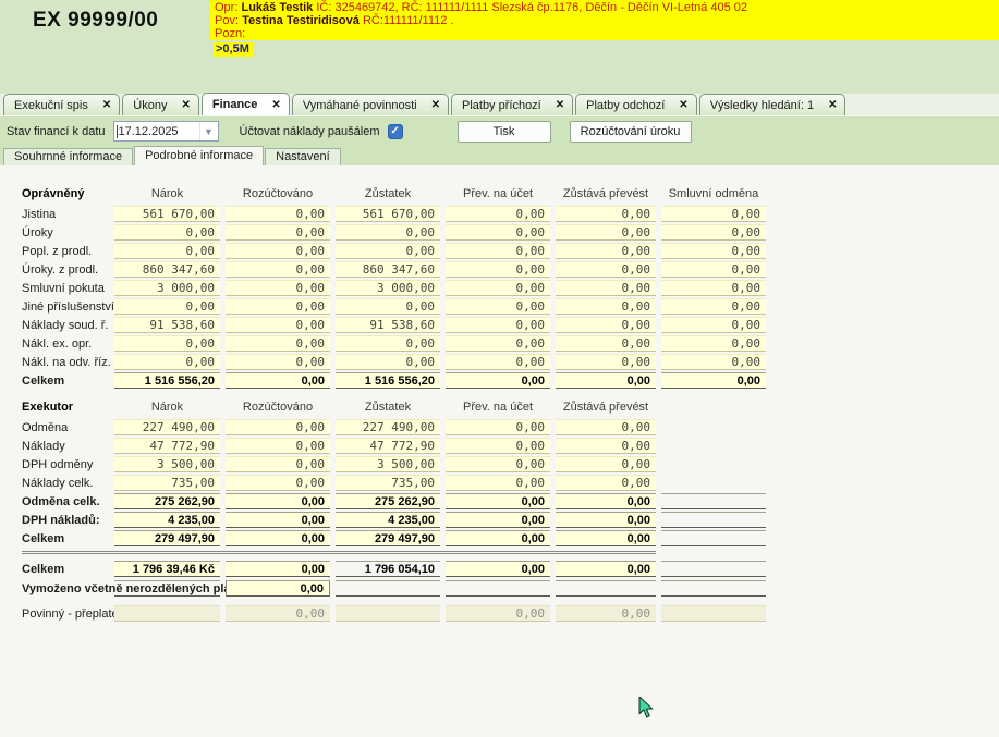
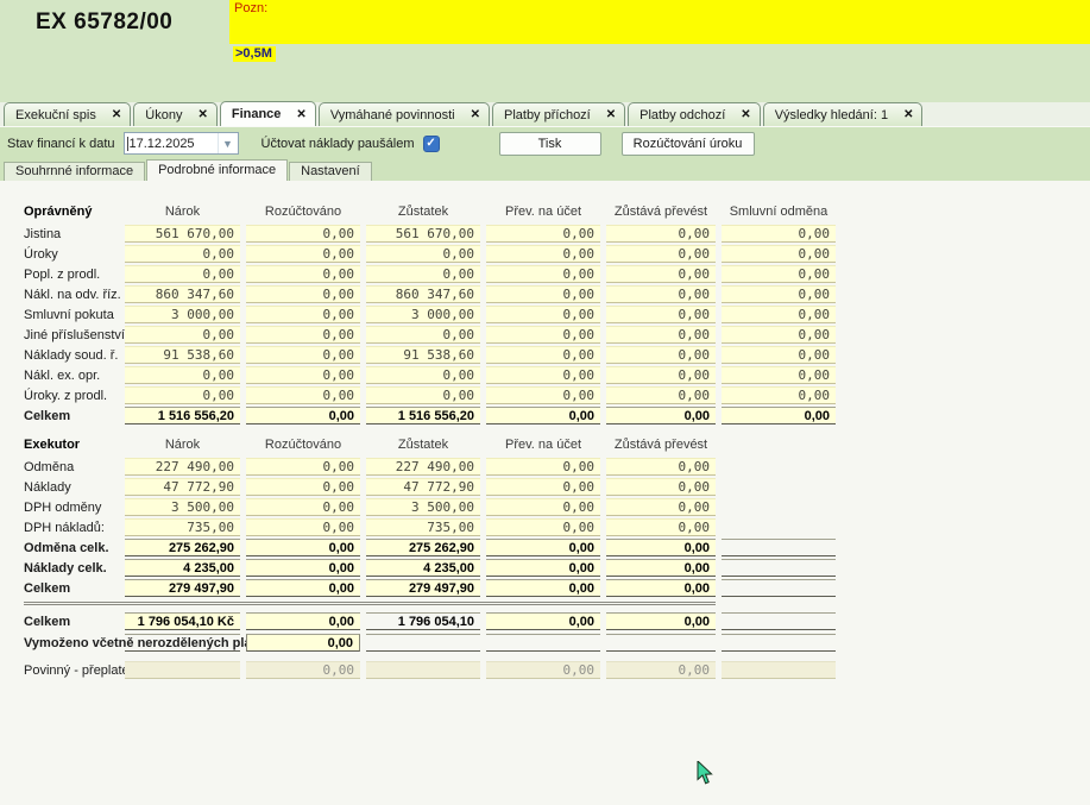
- EX 99999/00
+ EX 65782/00
- Opr: Lukáš Testik IČ: 325469742, RČ: 111111/1111 Slezská čp.1176, Děčín - Děčín VI-Letná 405 02
- Pov: Testina Testiridisová RČ:111111/1112 .
  Pozn:
  >0,5M
  Exekuční spis
  ✕
  Úkony
  ✕
  Finance
  ✕
  Vymáhané povinnosti
  ✕
  Platby příchozí
  ✕
  Platby odchozí
  ✕
  Výsledky hledání: 1
  ✕
  Stav financí k datu
  17.12.2025
  ▼
  Účtovat náklady paušálem
  ✓
  Tisk
  Rozúčtování úroku
  Souhrnné informace
  Podrobné informace
  Nastavení
  Oprávněný
  Nárok
  Rozúčtováno
  Zůstatek
  Přev. na účet
  Zůstává převést
  Smluvní odměna
  Jistina
  561 670,00
  0,00
  561 670,00
  0,00
  0,00
  0,00
  Úroky
  0,00
  0,00
  0,00
  0,00
  0,00
  0,00
  Popl. z prodl.
  0,00
  0,00
  0,00
  0,00
  0,00
  0,00
- Úroky. z prodl.
+ Nákl. na odv. říz.
  860 347,60
  0,00
  860 347,60
  0,00
  0,00
  0,00
  Smluvní pokuta
  3 000,00
  0,00
  3 000,00
  0,00
  0,00
  0,00
  Jiné příslušenství
  0,00
  0,00
  0,00
  0,00
  0,00
  0,00
  Náklady soud. ř.
  91 538,60
  0,00
  91 538,60
  0,00
  0,00
  0,00
  Nákl. ex. opr.
  0,00
  0,00
  0,00
  0,00
  0,00
  0,00
- Nákl. na odv. říz.
+ Úroky. z prodl.
  0,00
  0,00
  0,00
  0,00
  0,00
  0,00
  Celkem
  1 516 556,20
  0,00
  1 516 556,20
  0,00
  0,00
  0,00
  Exekutor
  Nárok
  Rozúčtováno
  Zůstatek
  Přev. na účet
  Zůstává převést
  Odměna
  227 490,00
  0,00
  227 490,00
  0,00
  0,00
  Náklady
  47 772,90
  0,00
  47 772,90
  0,00
  0,00
  DPH odměny
  3 500,00
  0,00
  3 500,00
  0,00
  0,00
- Náklady celk.
+ DPH nákladů:
  735,00
  0,00
  735,00
  0,00
  0,00
  Odměna celk.
  275 262,90
  0,00
  275 262,90
  0,00
  0,00
- DPH nákladů:
+ Náklady celk.
  4 235,00
  0,00
  4 235,00
  0,00
  0,00
  Celkem
  279 497,90
  0,00
  279 497,90
  0,00
  0,00
  Celkem
- 1 796 39,46 Kč
+ 1 796 054,10 Kč
  0,00
  1 796 054,10
  0,00
  0,00
  0,00
  Povinný - přeplat
  0,00
  0,00
  0,00
